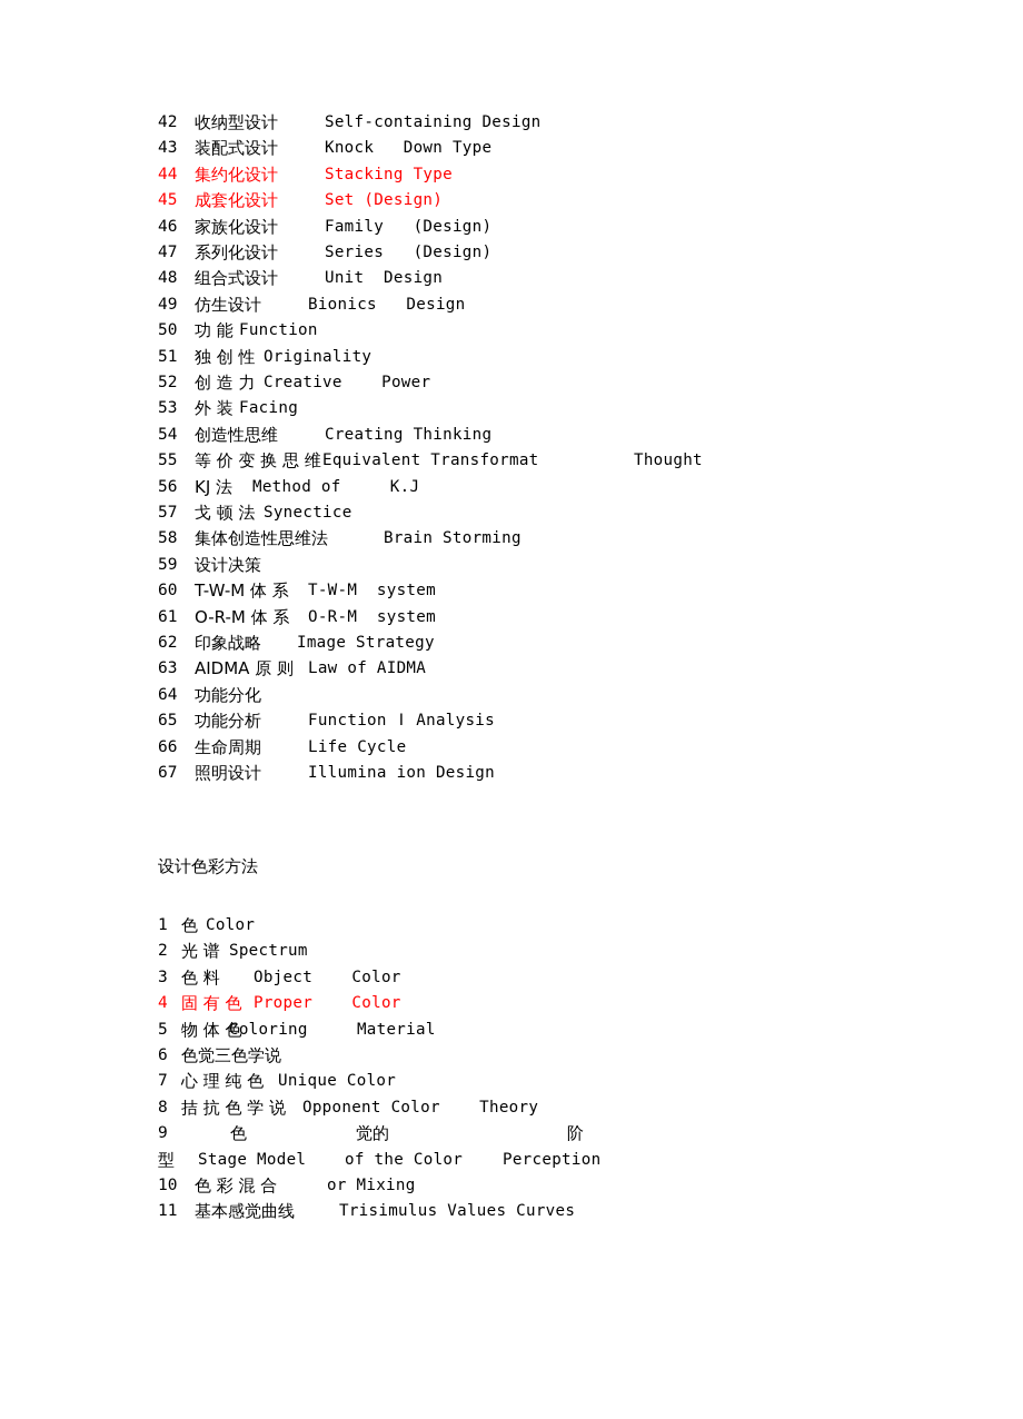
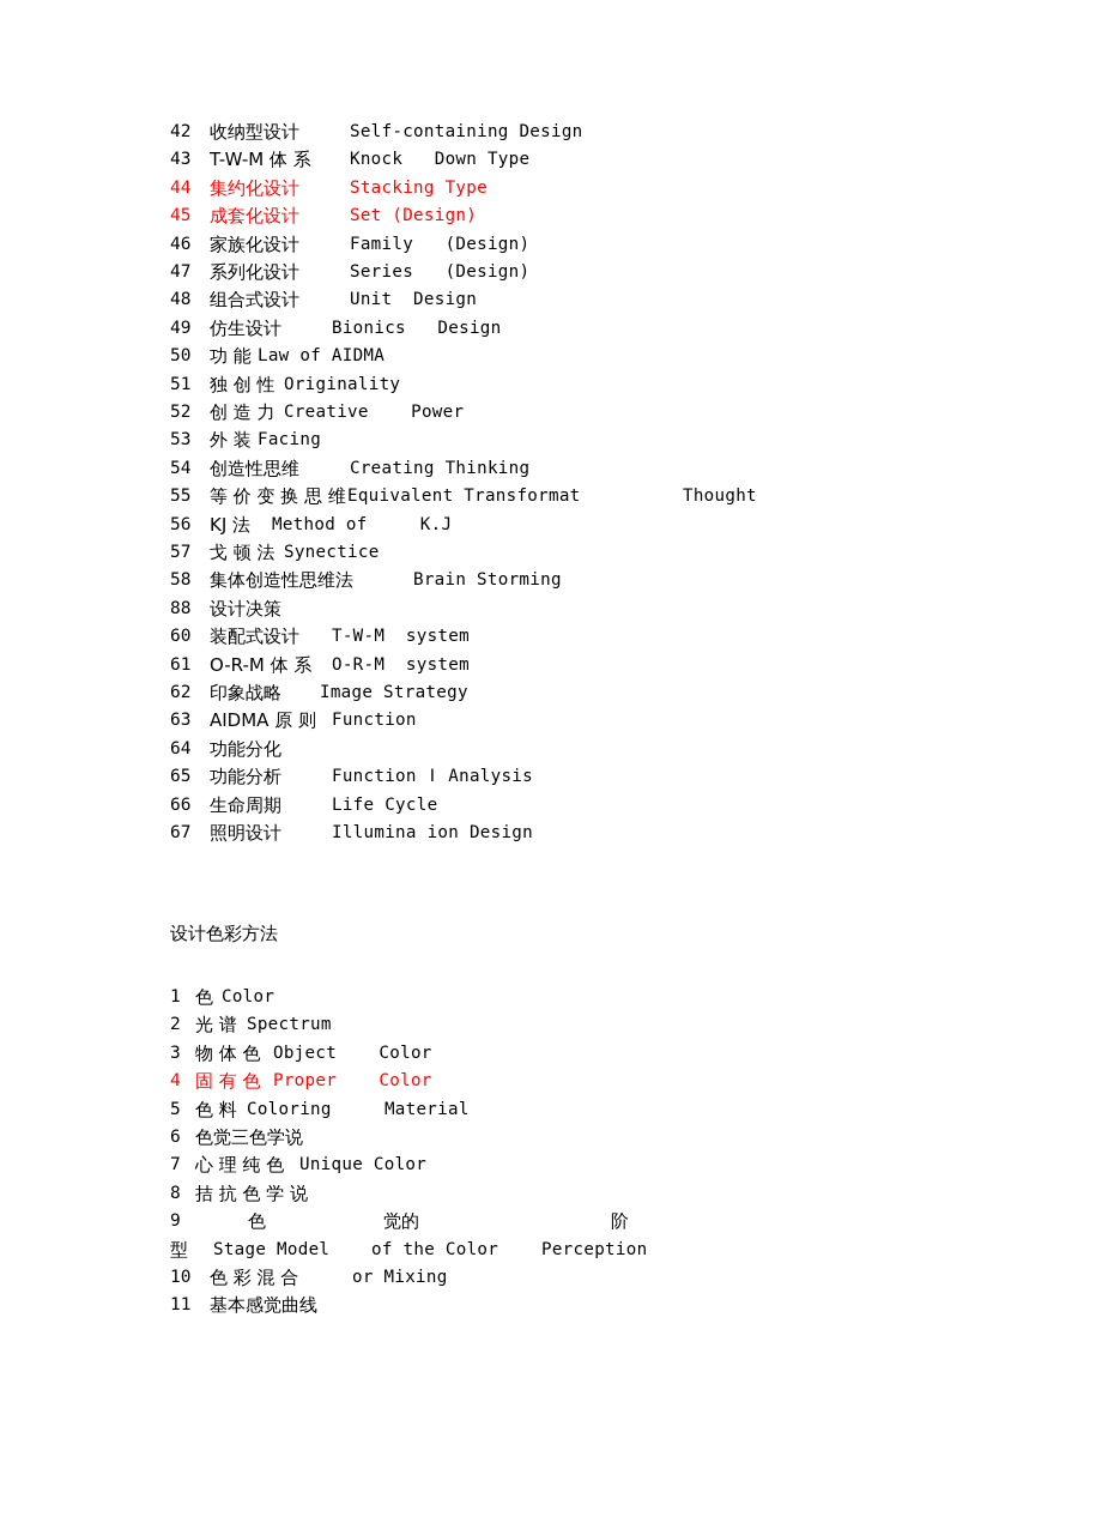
  42
  收纳型设计
  Self-containing Design
  43
- 装配式设计
+ T-W-M 体 系
  Knock Down Type
  44
  集约化设计
  Stacking Type
  45
  成套化设计
  Set (Design)
  46
  家族化设计
  Family (Design)
  47
  系列化设计
  Series (Design)
  48
  组合式设计
  Unit Design
  49
  仿生设计
  Bionics Design
  50
  功 能
- Function
+ Law of AIDMA
  51
  独 创 性
  Originality
  52
  创 造 力
  Creative Power
  53
  外 装
  Facing
  54
  创造性思维
  Creating Thinking
  55
  等 价 变 换 思 维
  Equivalent Transformat
  Thought
  56
  KJ 法
  Method of K.J
  57
  戈 顿 法
  Synectice
  58
  集体创造性思维法
  Brain Storming
- 59
+ 88
  设计决策
  60
- T-W-M 体 系
+ 装配式设计
  T-W-M system
  61
  O-R-M 体 系
  O-R-M system
  62
  印象战略
  Image Strategy
  63
  AIDMA 原 则
- Law of AIDMA
+ Function
  64
  功能分化
  65
  功能分析
  Function ǀ Analysis
  66
  生命周期
  Life Cycle
  67
  照明设计
  Illumina ion Design
  设计色彩方法
  1
  色
  Color
  2
  光 谱
  Spectrum
  3
- 色 料
+ 物 体 色
  Object Color
  4
  固 有 色
  Proper Color
  5
- 物 体 色
+ 色 料
  Coloring Material
  6
  色觉三色学说
  7
  心 理 纯 色
  Unique Color
  8
  拮 抗 色 学 说
- Opponent Color Theory
  9
  色
  觉的
  阶
  型
  Stage Model
  of the Color
  Perception
  10
  色 彩 混 合
  or Mixing
  11
  基本感觉曲线
- Trisimulus Values Curves
